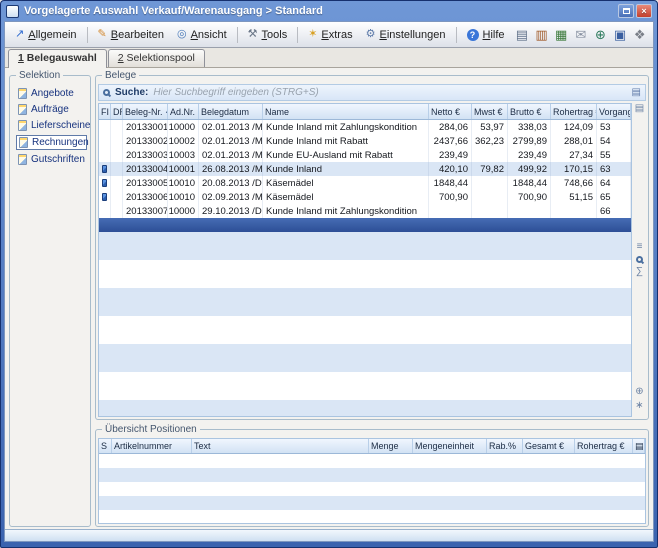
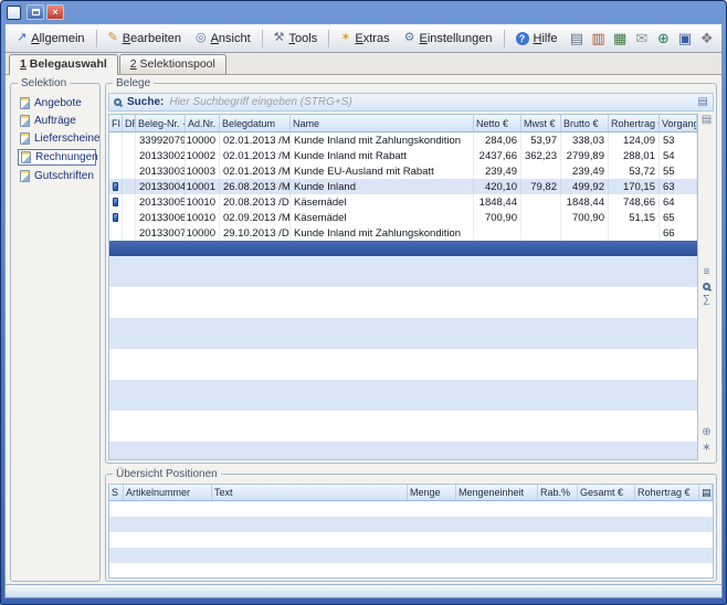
- Vorgelagerte Auswahl Verkauf/Warenausgang > Standard
  ×
  ↗
  Allgemein
  ✎
  Bearbeiten
  ◎
  Ansicht
  ⚒
  Tools
  ✶
  Extras
  ⚙
  Einstellungen
  ?
  Hilfe
  ▤
  ▥
  ▦
  ✉
  ⊕
  ▣
  ❖
  1 Belegauswahl
  2 Selektionspool
  Selektion
  Angebote
  Aufträge
  Lieferscheine
  Rechnungen
  Gutschriften
  Belege
  Suche:
  Hier Suchbegriff eingeben (STRG+S)
  ▤
  FI
  DR
  Beleg-Nr.
  Ad.Nr.
  Belegdatum
  Name
  Netto €
  Mwst €
  Brutto €
  Rohertrag
  Vorgang
- 20133001
+ 33992079
  10000
  02.01.2013 /M
  Kunde Inland mit Zahlungskondition
  284,06
  53,97
  338,03
  124,09
  53
  20133002
  10002
  02.01.2013 /M
  Kunde Inland mit Rabatt
  2437,66
  362,23
  2799,89
  288,01
  54
  20133003
  10003
  02.01.2013 /M
  Kunde EU-Ausland mit Rabatt
  239,49
  239,49
- 27,34
+ 53,72
  55
  20133004
  10001
  26.08.2013 /M
  Kunde Inland
  420,10
  79,82
  499,92
  170,15
  63
  20133005
  10010
  20.08.2013 /Di
  Käsemädel
  1848,44
  1848,44
  748,66
  64
  20133006
  10010
  02.09.2013 /M
  Käsemädel
  700,90
  700,90
  51,15
  65
  20133007
  10000
  29.10.2013 /Di
  Kunde Inland mit Zahlungskondition
  66
  ▤
  ≡
  ∑
  ⊕
  ∗
  Übersicht Positionen
  S
  Artikelnummer
  Text
  Menge
  Mengeneinheit
  Rab.%
  Gesamt €
  Rohertrag €
  ▤
